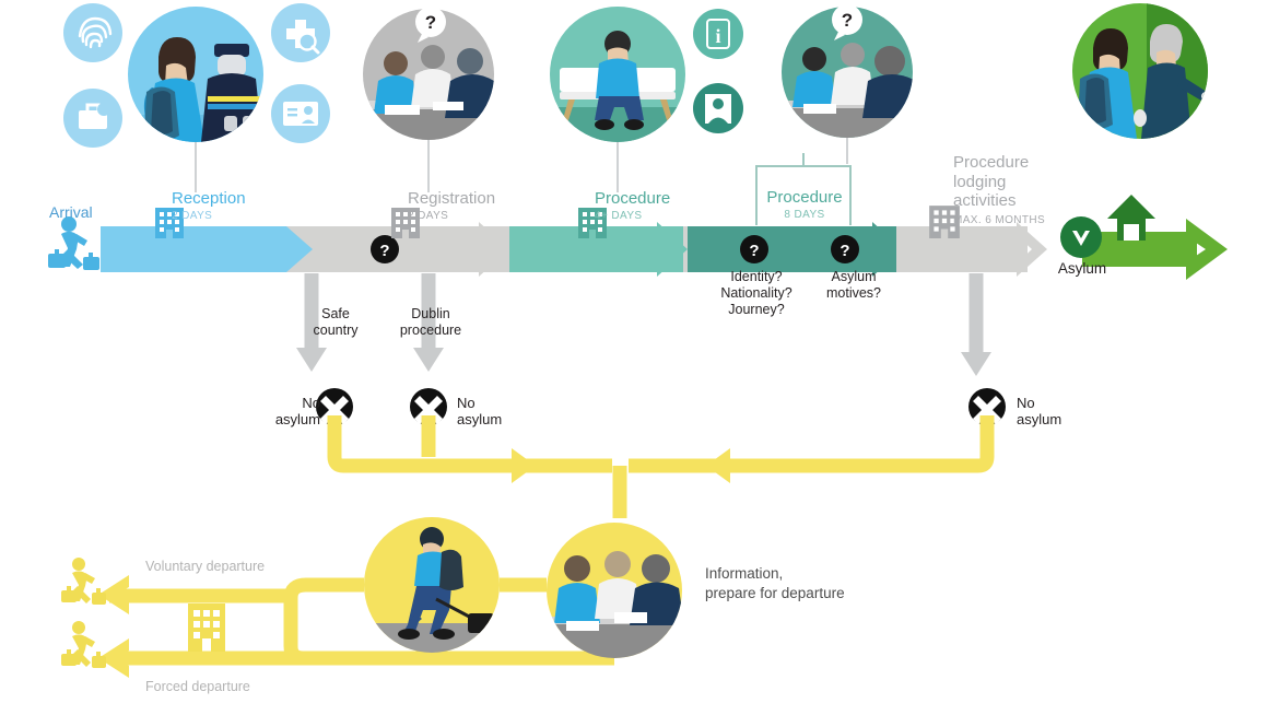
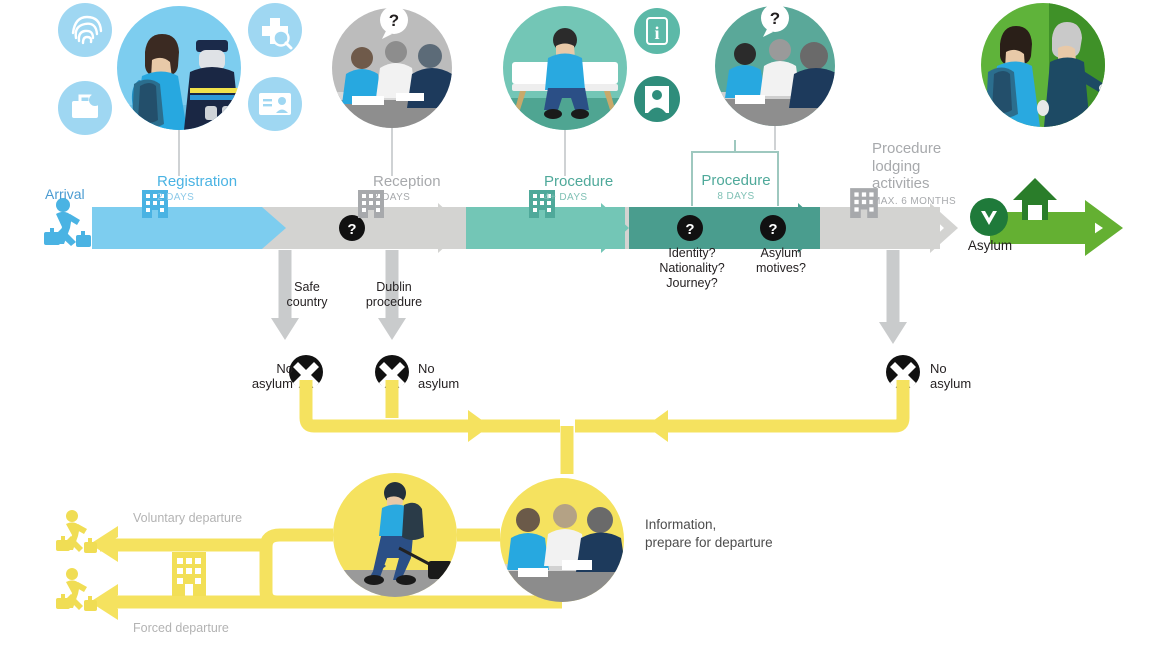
  ?
  i
  ?
  ?
  ?
  ?
  Arrival
- Reception
+ Registration
  2 DAYS
- Registration
+ Reception
  2 DAYS
  Procedure
  4+ DAYS
  Procedure
  8 DAYS
  Procedure
  lodging
  activities
  MAX. 6 MONTHS
  Asylum
  Safe
  country
  Dublin
  procedure
  Identity?
  Nationality?
  Journey?
  Asylum
  motives?
  No
  asylum
  No
  asylum
  No
  asylum
  Information,
  prepare for departure
  Voluntary departure
  Forced departure
